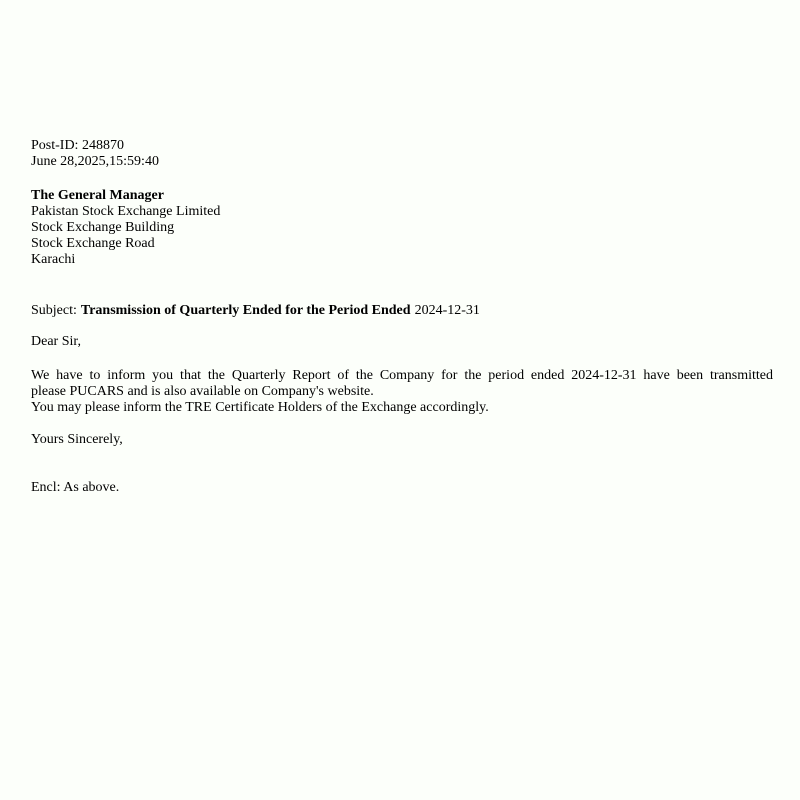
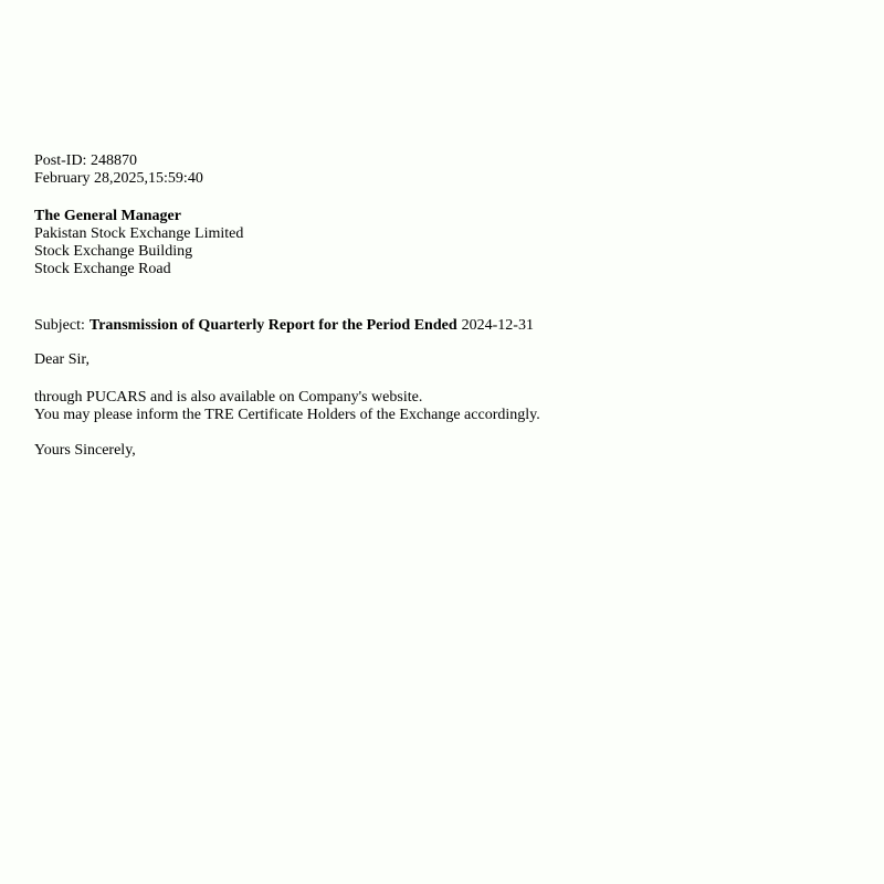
  Post-ID: 248870
- June 28,2025,15:59:40
+ February 28,2025,15:59:40
  The General Manager
  Pakistan Stock Exchange Limited
  Stock Exchange Building
  Stock Exchange Road
- Karachi
- Subject: Transmission of Quarterly Ended for the Period Ended 2024-12-31
+ Subject: Transmission of Quarterly Report for the Period Ended 2024-12-31
  Dear Sir,
- We have to inform you that the Quarterly Report of the Company for the period ended 2024-12-31 have been transmitted
- please PUCARS and is also available on Company's website.
+ through PUCARS and is also available on Company's website.
  You may please inform the TRE Certificate Holders of the Exchange accordingly.
  Yours Sincerely,
- Encl: As above.
